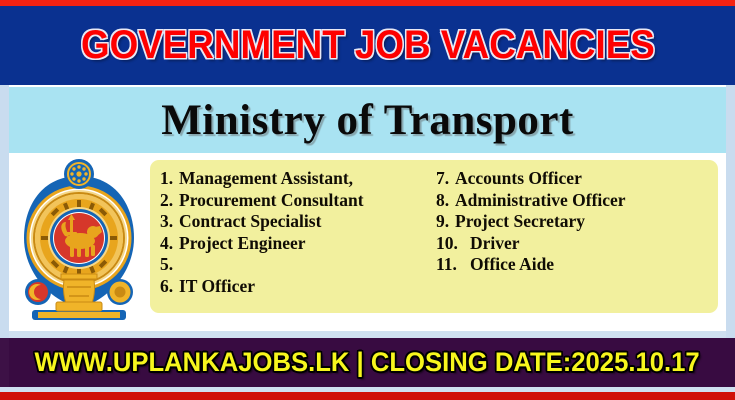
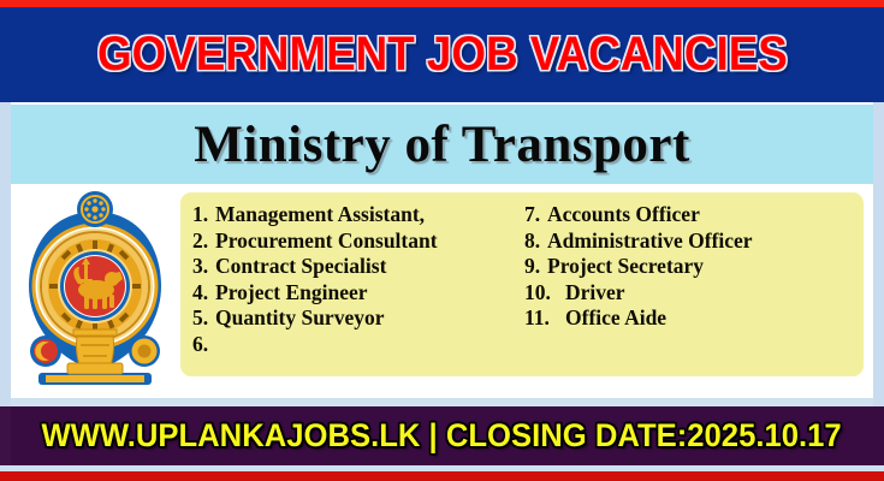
  GOVERNMENT JOB VACANCIES
  Ministry of Transport
  1.
  Management Assistant,
  2.
  Procurement Consultant
  3.
  Contract Specialist
  4.
  Project Engineer
  5.
+ Quantity Surveyor
  6.
- IT Officer
  7.
  Accounts Officer
  8.
  Administrative Officer
  9.
  Project Secretary
  10.
  Driver
  11.
  Office Aide
  WWW.UPLANKAJOBS.LK | CLOSING DATE:2025.10.17
